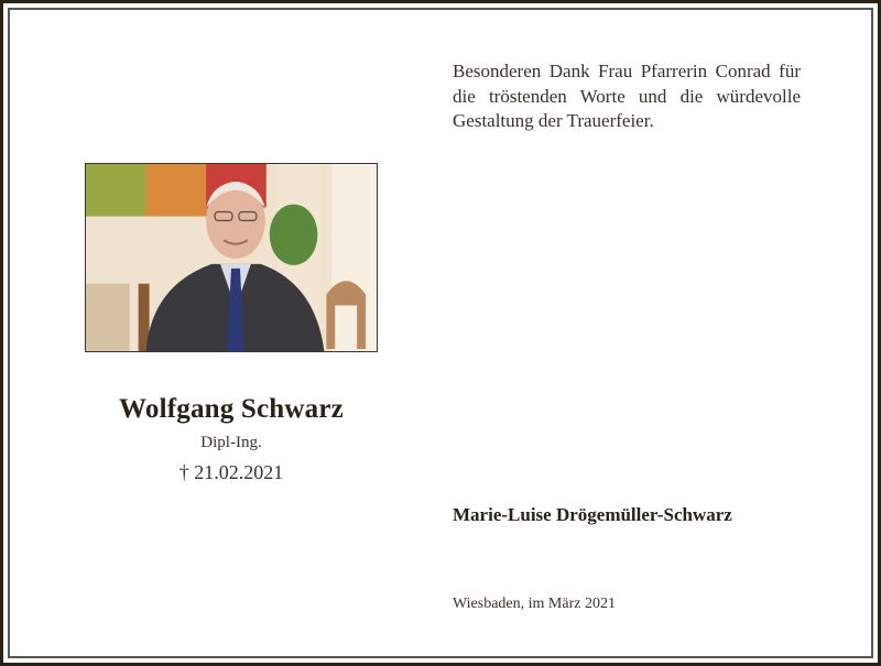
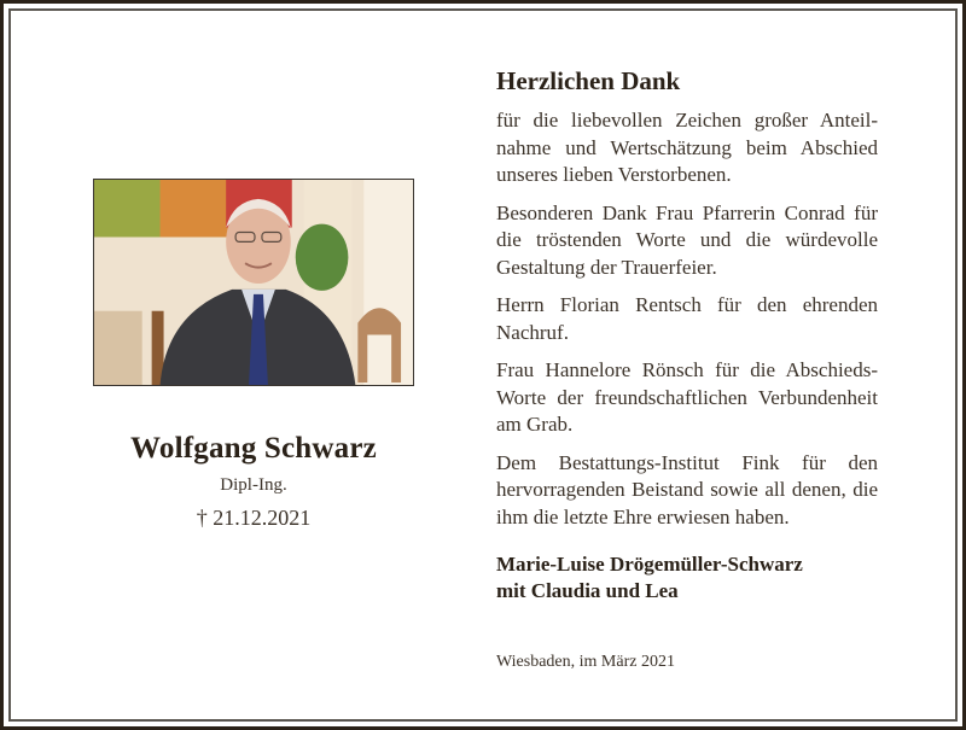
  Wolfgang Schwarz
  Dipl-Ing.
- † 21.02.2021
+ † 21.12.2021
+ Herzlichen Dank
+ für die liebevollen Zeichen großer Anteil­nahme und Wertschätzung beim Abschied unseres lieben Verstorbenen.
  Besonderen Dank Frau Pfarrerin Conrad für die tröstenden Worte und die würde­volle Gestaltung der Trauerfeier.
+ Herrn Florian Rentsch für den ehrenden Nachruf.
+ Frau Hannelore Rönsch für die Abschieds-Worte der freundschaftlichen Verbundenheit am Grab.
+ Dem Bestattungs-Institut Fink für den hervorragenden Beistand sowie all denen, die ihm die letzte Ehre erwiesen haben.
  Marie-Luise Drögemüller-Schwarz
+ mit Claudia und Lea
  Wiesbaden, im März 2021
